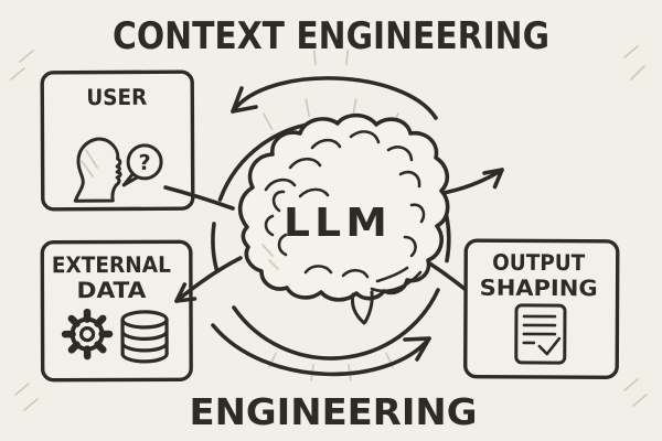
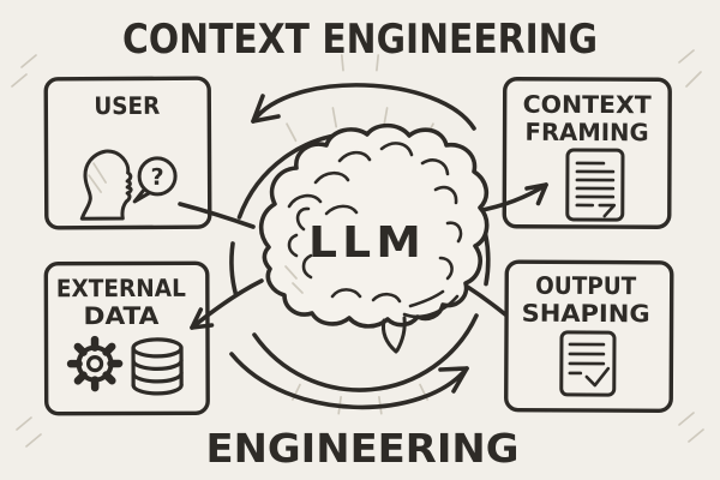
  CONTEXT ENGINEERING
  ENGINEERING
  USER
  ?
+ CONTEXT
+ FRAMING
  EXTERNAL
  DATA
  OUTPUT
  SHAPING
  LLM
